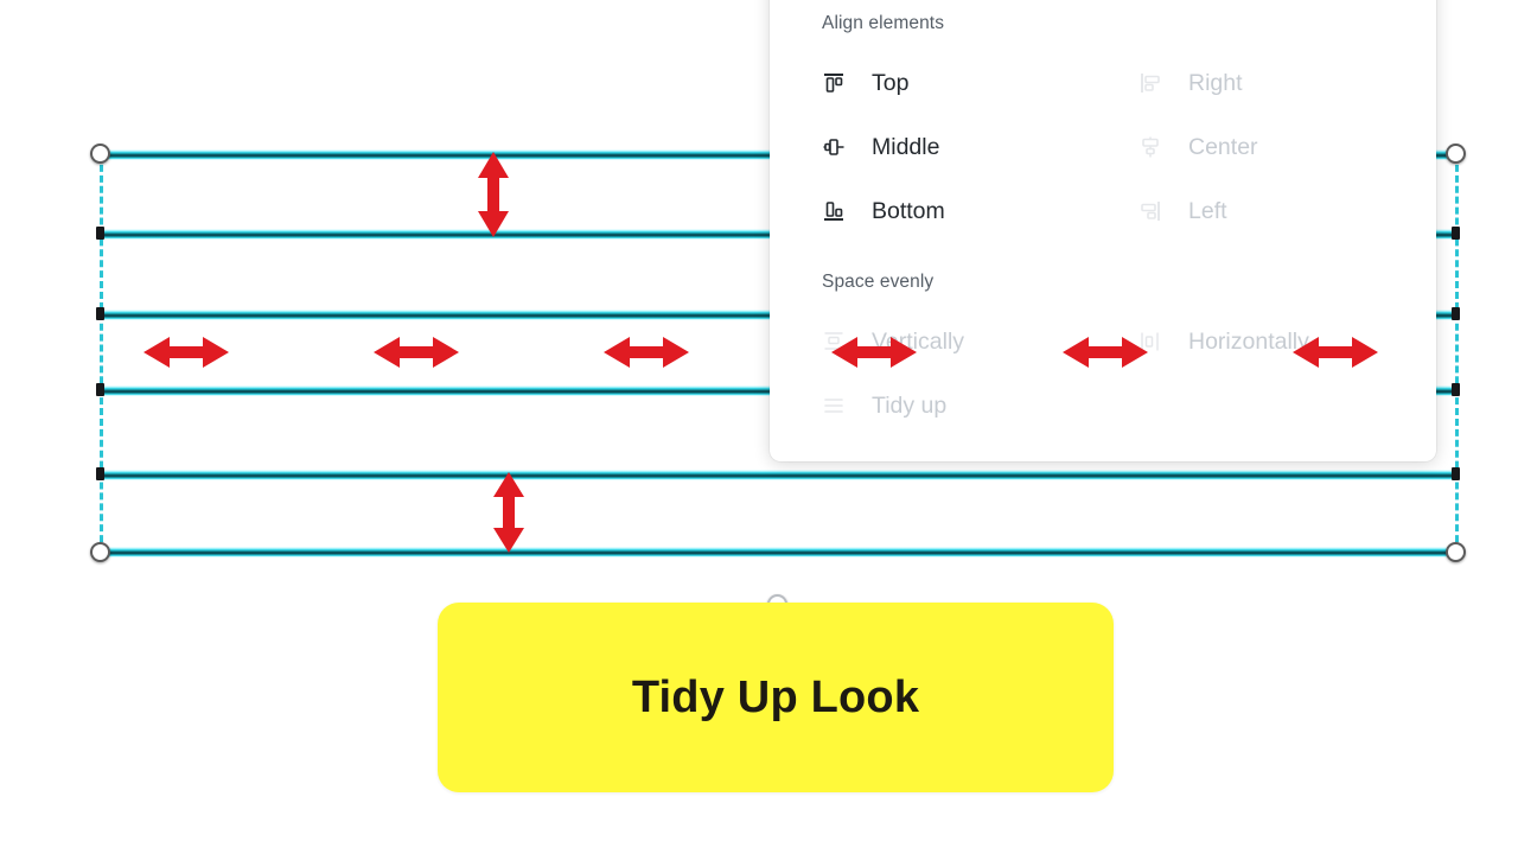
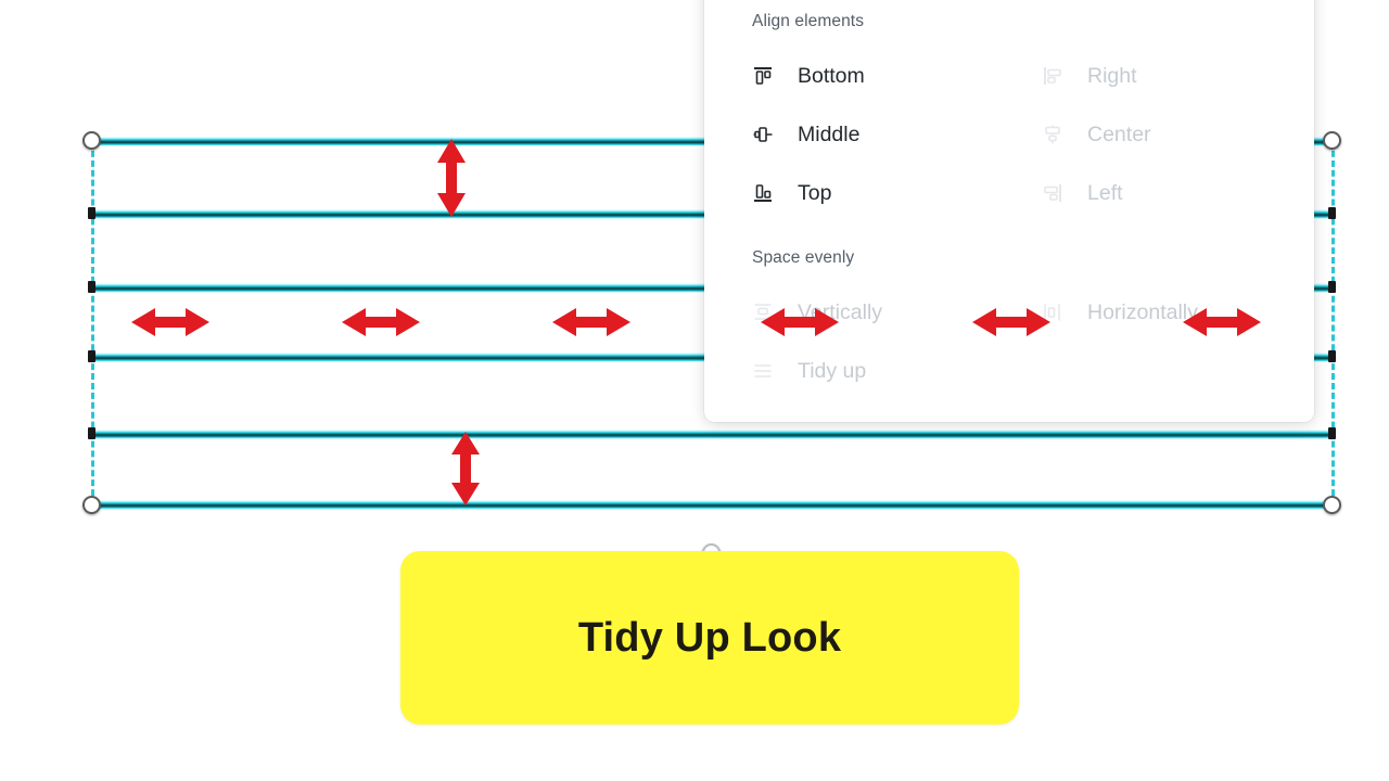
  Align elements
- Top
+ Bottom
  Middle
- Bottom
+ Top
  Right
  Center
  Left
  Space evenly
  Vrtically
  Tidy up
  Horizontally
  Tidy Up Look
